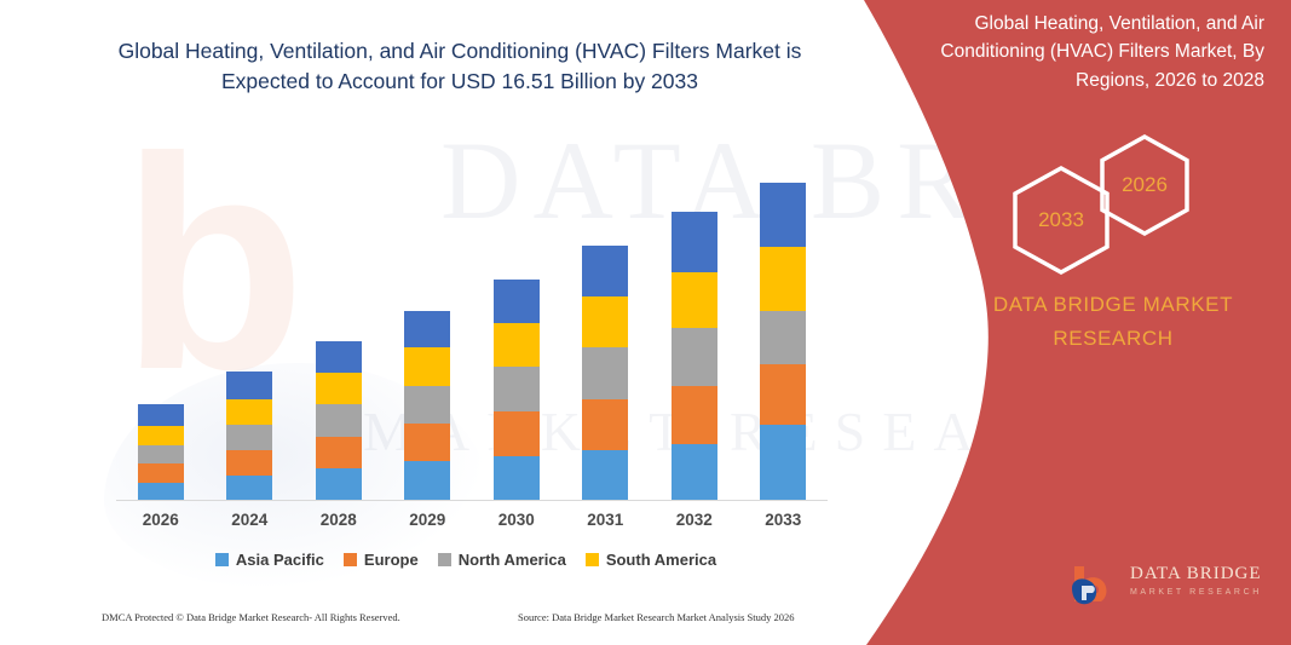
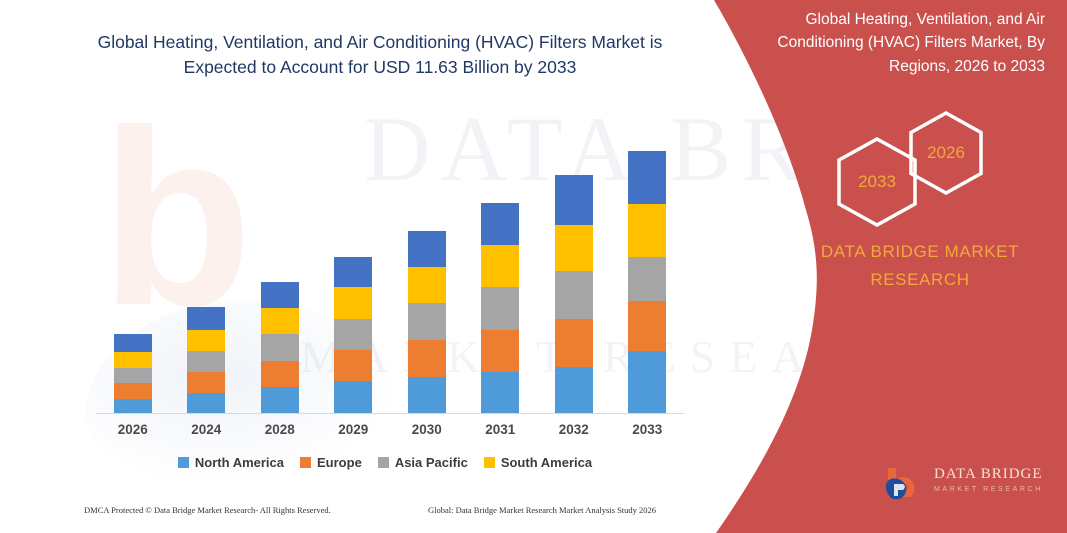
  b
  DATA BR
- Global Heating, Ventilation, and Air Conditioning (HVAC) Filters Market is Expected to Account for USD 16.51 Billion by 2033
+ Global Heating, Ventilation, and Air Conditioning (HVAC) Filters Market is Expected to Account for USD 11.63 Billion by 2033
  2026
  2024
  2028
  2029
  2030
  2031
  2032
  2033
- Asia Pacific
+ North America
  Europe
- North America
+ Asia Pacific
  South America
  DMCA Protected © Data Bridge Market Research- All Rights Reserved.
- Source: Data Bridge Market Research Market Analysis Study 2026
+ Global: Data Bridge Market Research Market Analysis Study 2026
- Global Heating, Ventilation, and Air Conditioning (HVAC) Filters Market, By Regions, 2026 to 2028
+ Global Heating, Ventilation, and Air Conditioning (HVAC) Filters Market, By Regions, 2026 to 2033
  2026
  2033
  DATA BRIDGE MARKET
  RESEARCH
  DATA BRIDGE
